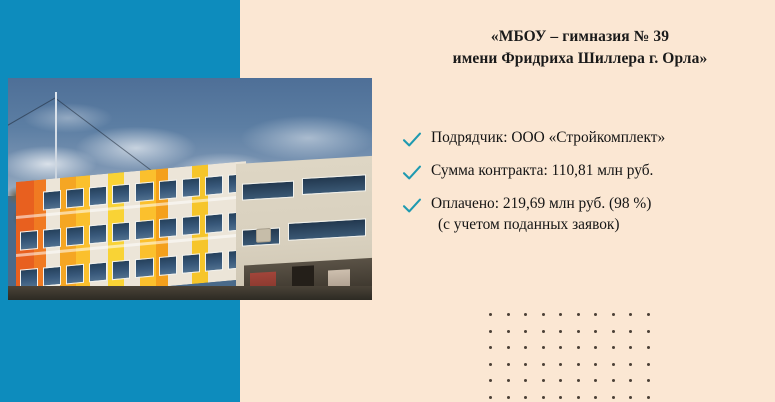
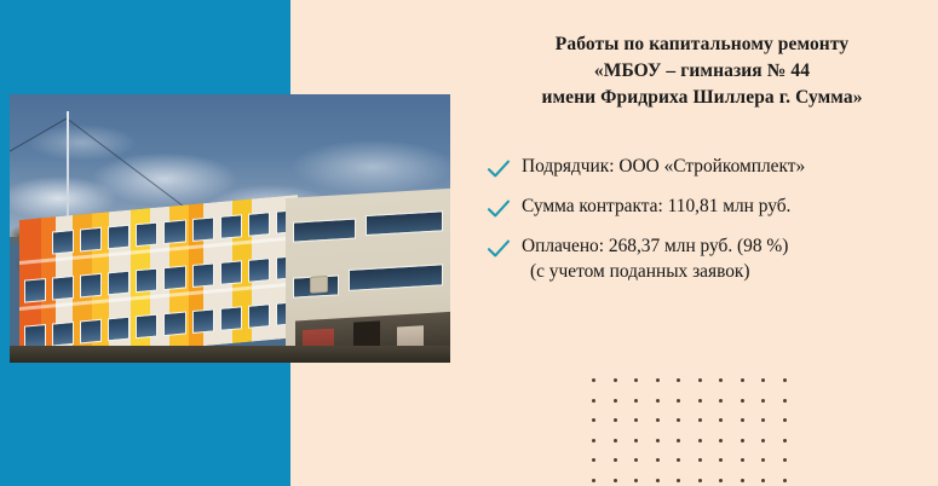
+ Работы по капитальному ремонту
- «МБОУ – гимназия № 39
+ «МБОУ – гимназия № 44
- имени Фридриха Шиллера г. Орла»
+ имени Фридриха Шиллера г. Сумма»
  Подрядчик: ООО «Стройкомплект»
  Сумма контракта: 110,81 млн руб.
- Оплачено: 219,69 млн руб. (98 %)
+ Оплачено: 268,37 млн руб. (98 %)
  (с учетом поданных заявок)
